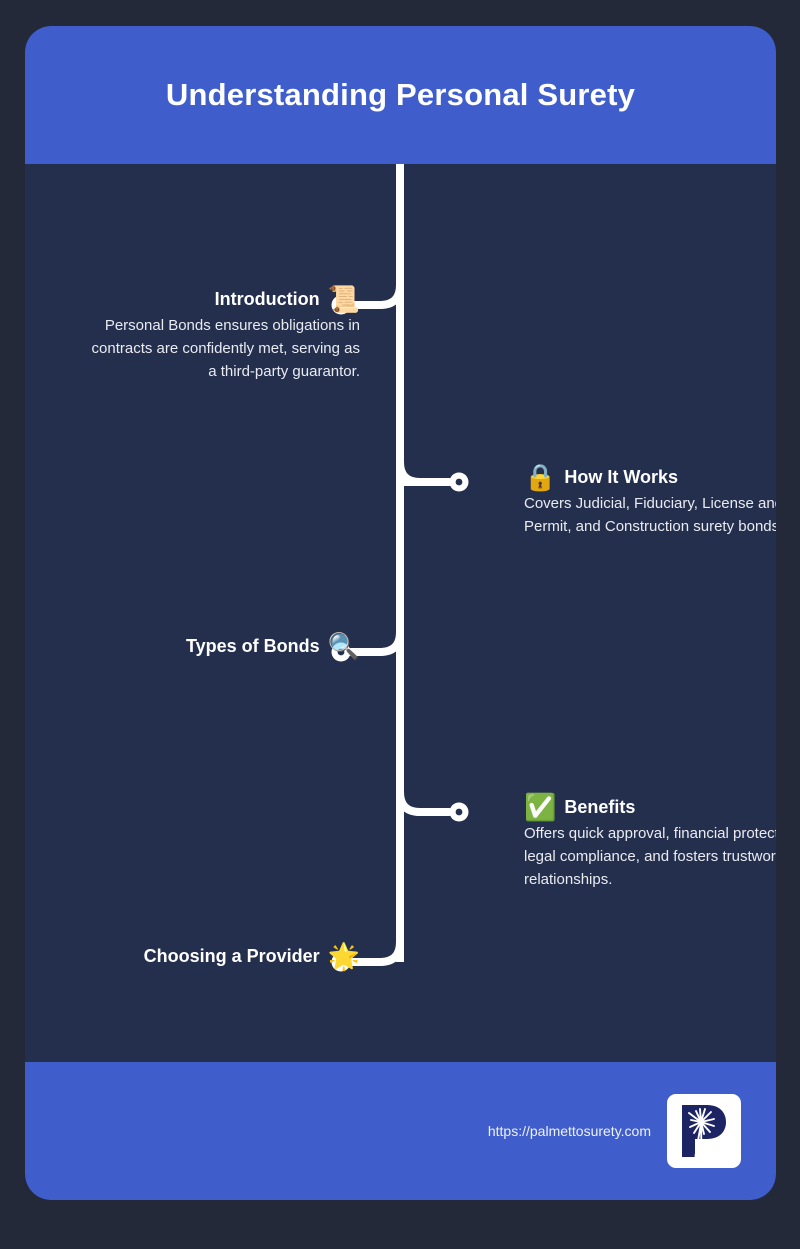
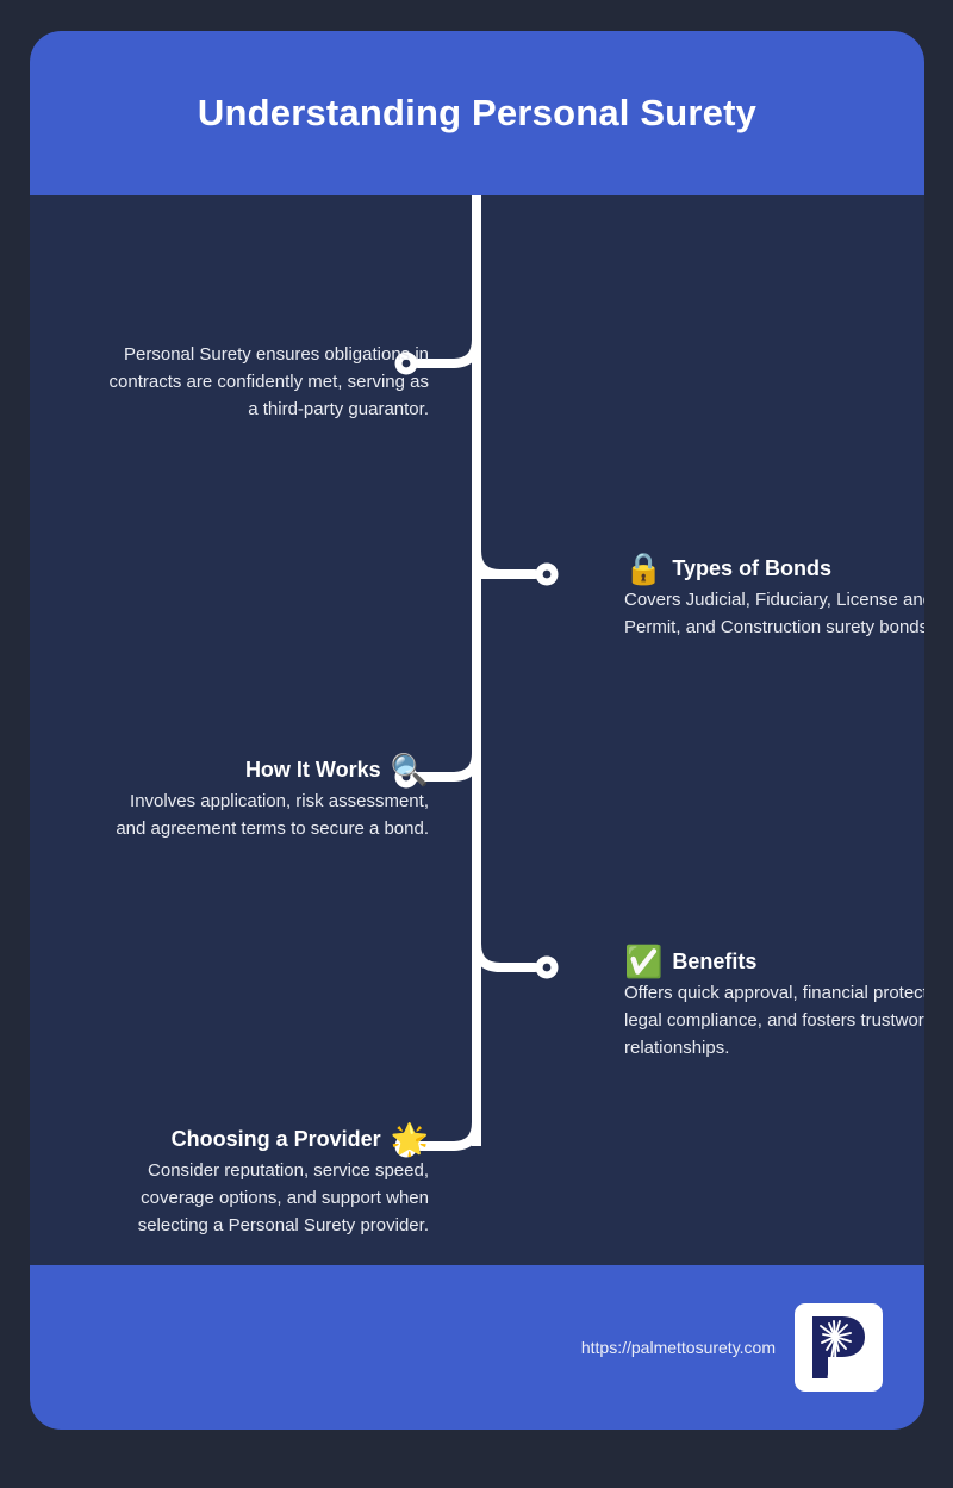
  Understanding Personal Surety
- Introduction
- 📜
- Personal Bonds ensures obligations in contracts are confidently met, serving as a third-party guarantor.
+ Personal Surety ensures obligations in contracts are confidently met, serving as a third-party guarantor.
  🔒
- How It Works
+ Types of Bonds
  Covers Judicial, Fiduciary, License an Permit, and Construction surety bonds
- Types of Bonds
+ How It Works
  🔍
+ Involves application, risk assessment, and agreement terms to secure a bond.
  ✅
  Benefits
  Offers quick approval, financial protec legal compliance, and fosters trustwor relationships.
  Choosing a Provider
  🌟
+ Consider reputation, service speed, coverage options, and support when selecting a Personal Surety provider.
  https://palmettosurety.com
